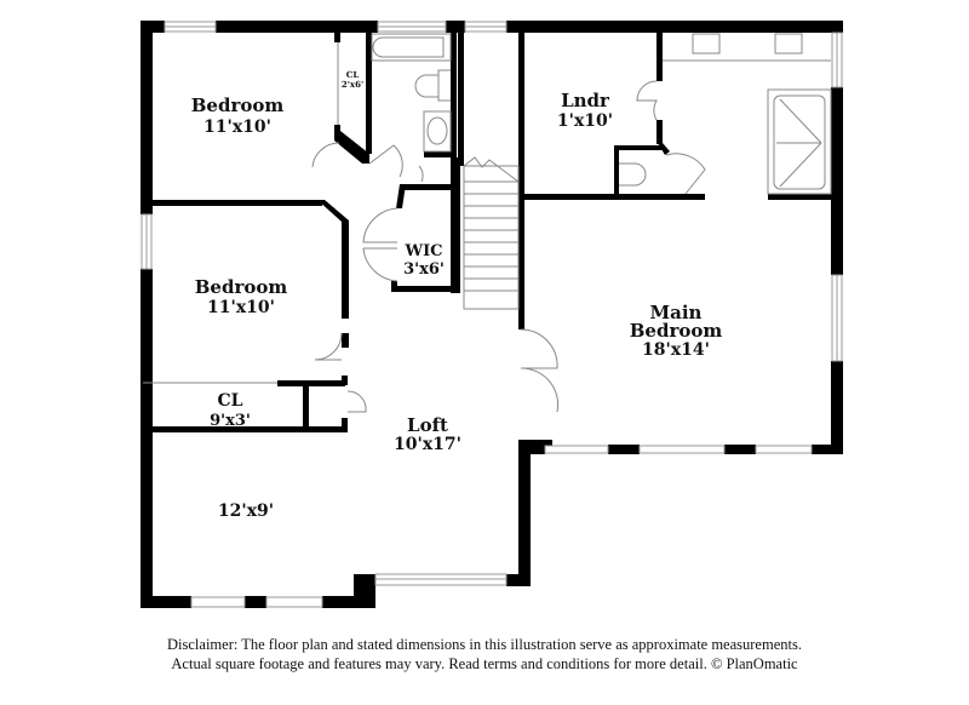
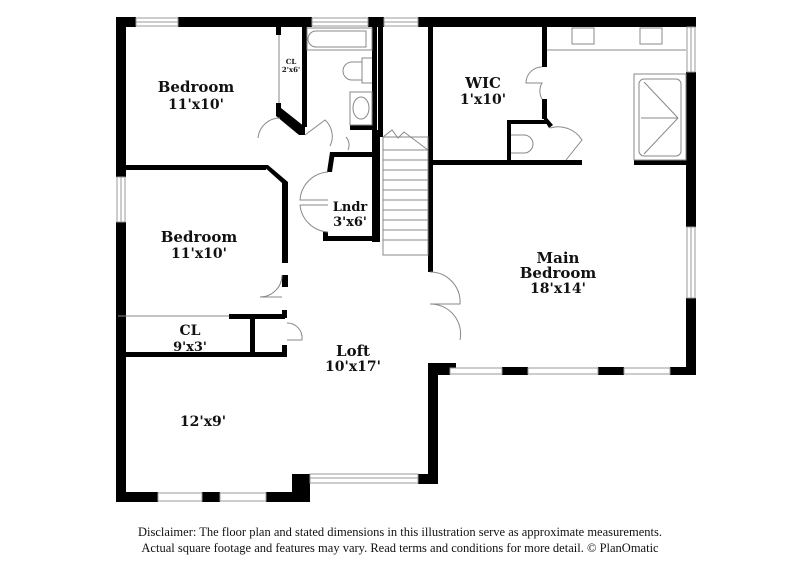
  Bedroom
  11'x10'
  CL
  2'x6'
  Bedroom
  11'x10'
- WIC
+ Lndr
  3'x6'
- Lndr
+ WIC
  1'x10'
  Main
  Bedroom
  18'x14'
  CL
  9'x3'
  Loft
  10'x17'
  12'x9'
  Disclaimer: The floor plan and stated dimensions in this illustration serve as approximate measurements.
  Actual square footage and features may vary. Read terms and conditions for more detail. © PlanOmatic
